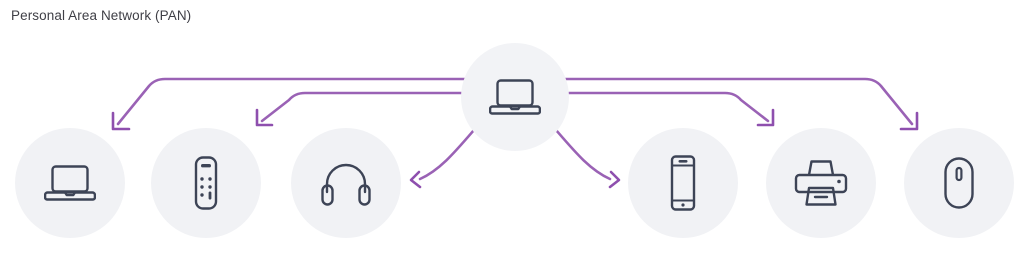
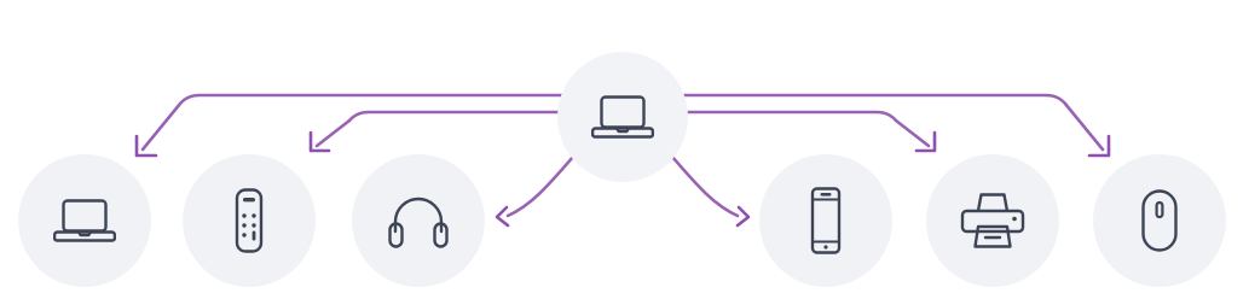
- Personal Area Network (PAN)
